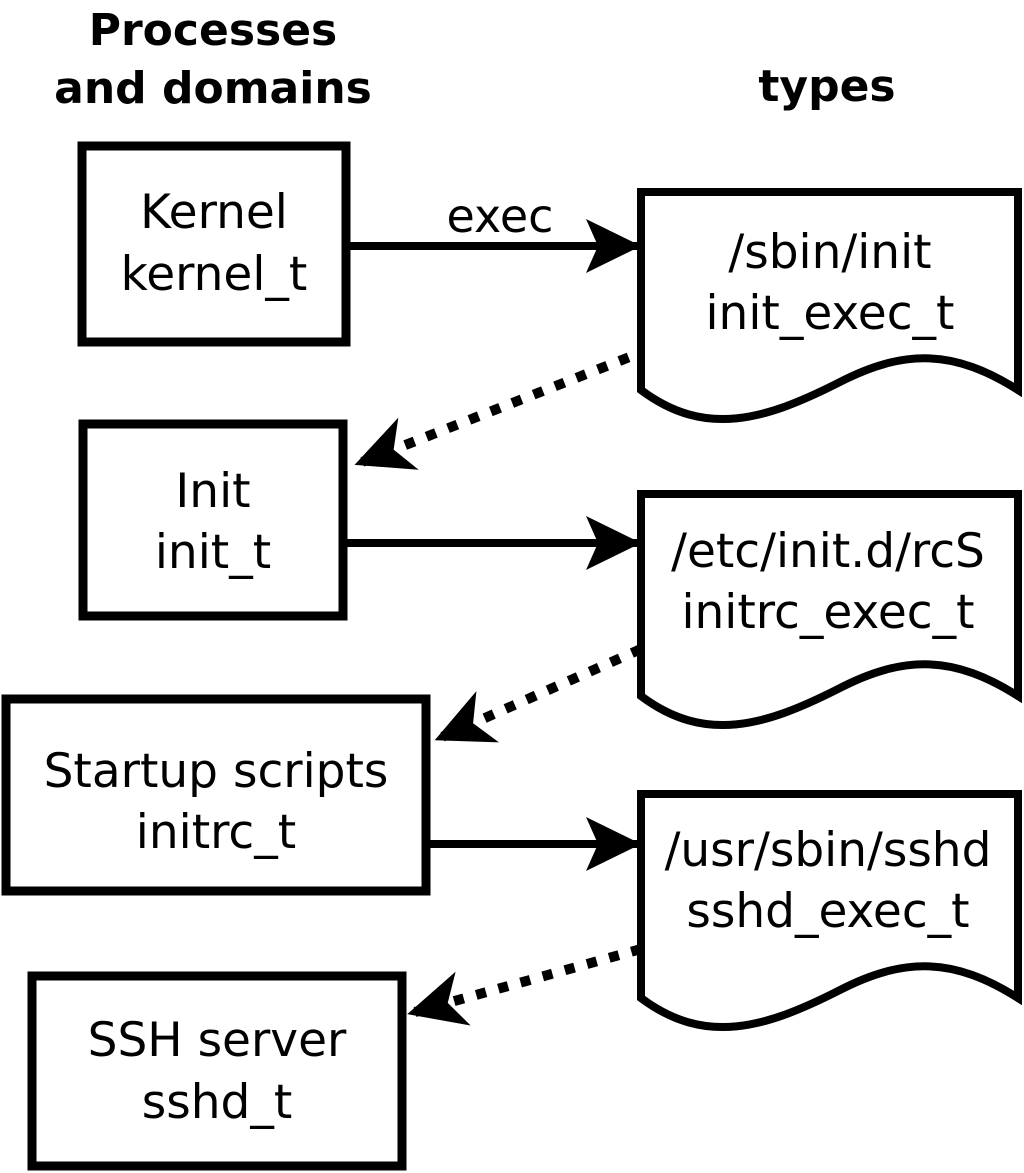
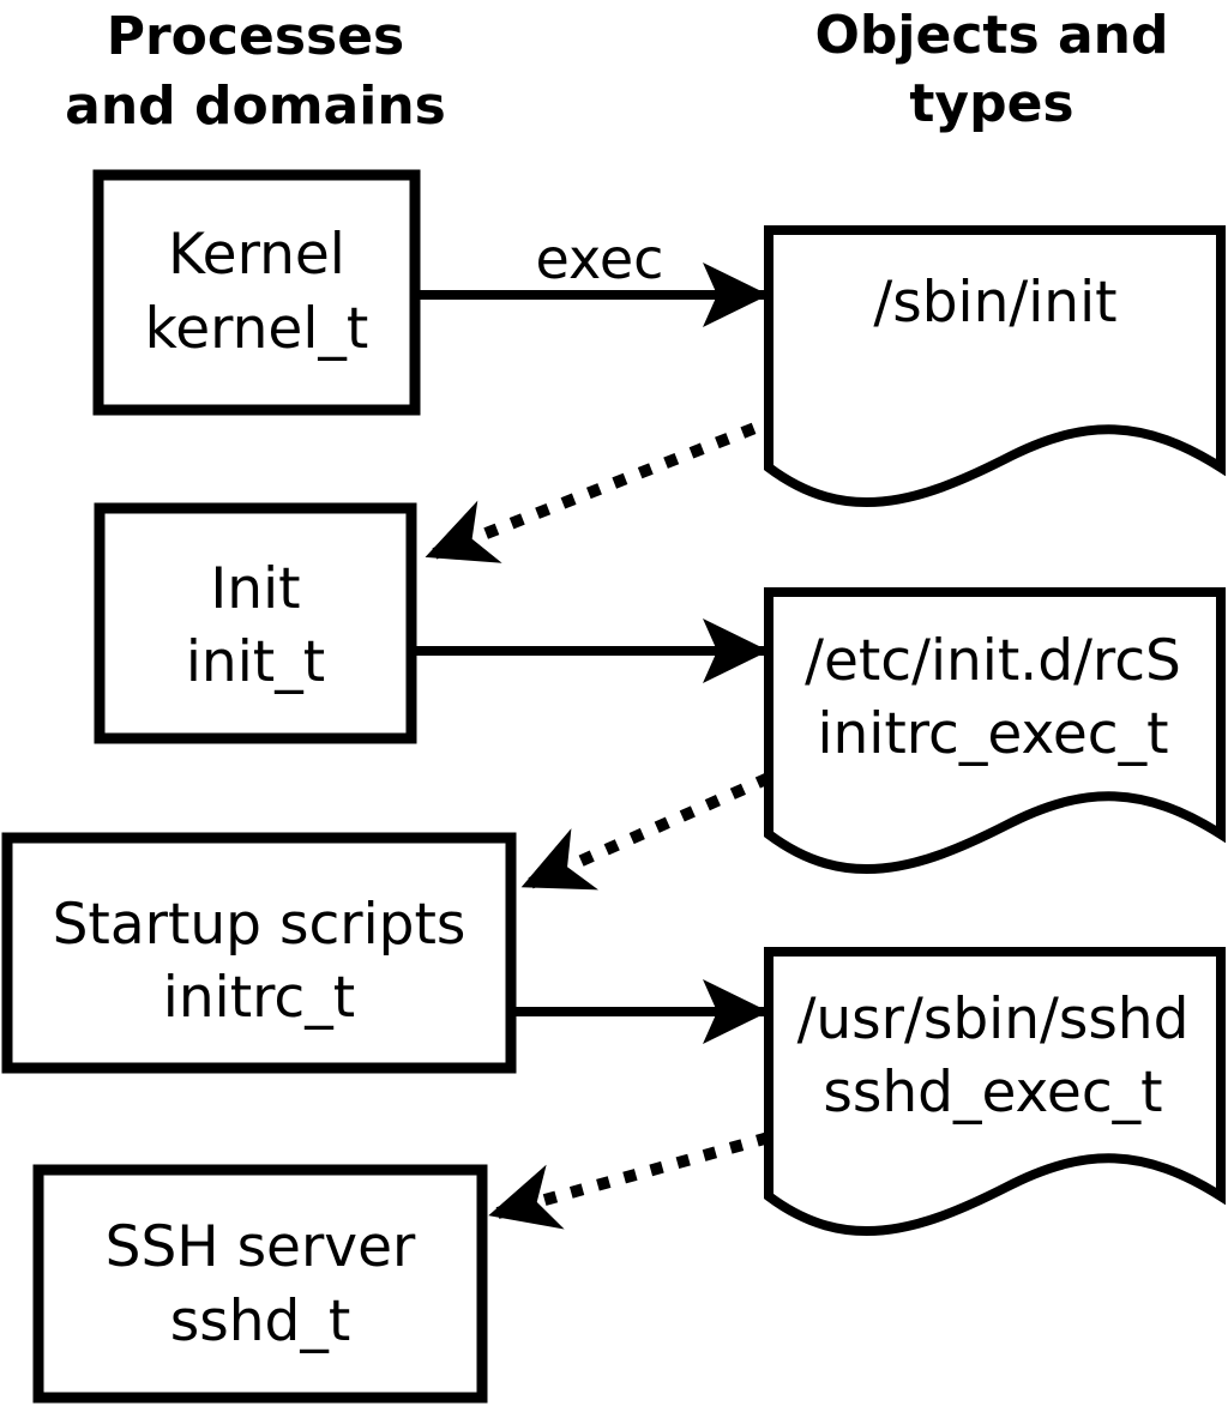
  Processes
  and domains
+ Objects and
  types
  exec
  Kernel
  kernel_t
  Init
  init_t
  Startup scripts
  initrc_t
  SSH server
  sshd_t
  /sbin/init
- init_exec_t
  /etc/init.d/rcS
  initrc_exec_t
  /usr/sbin/sshd
  sshd_exec_t
